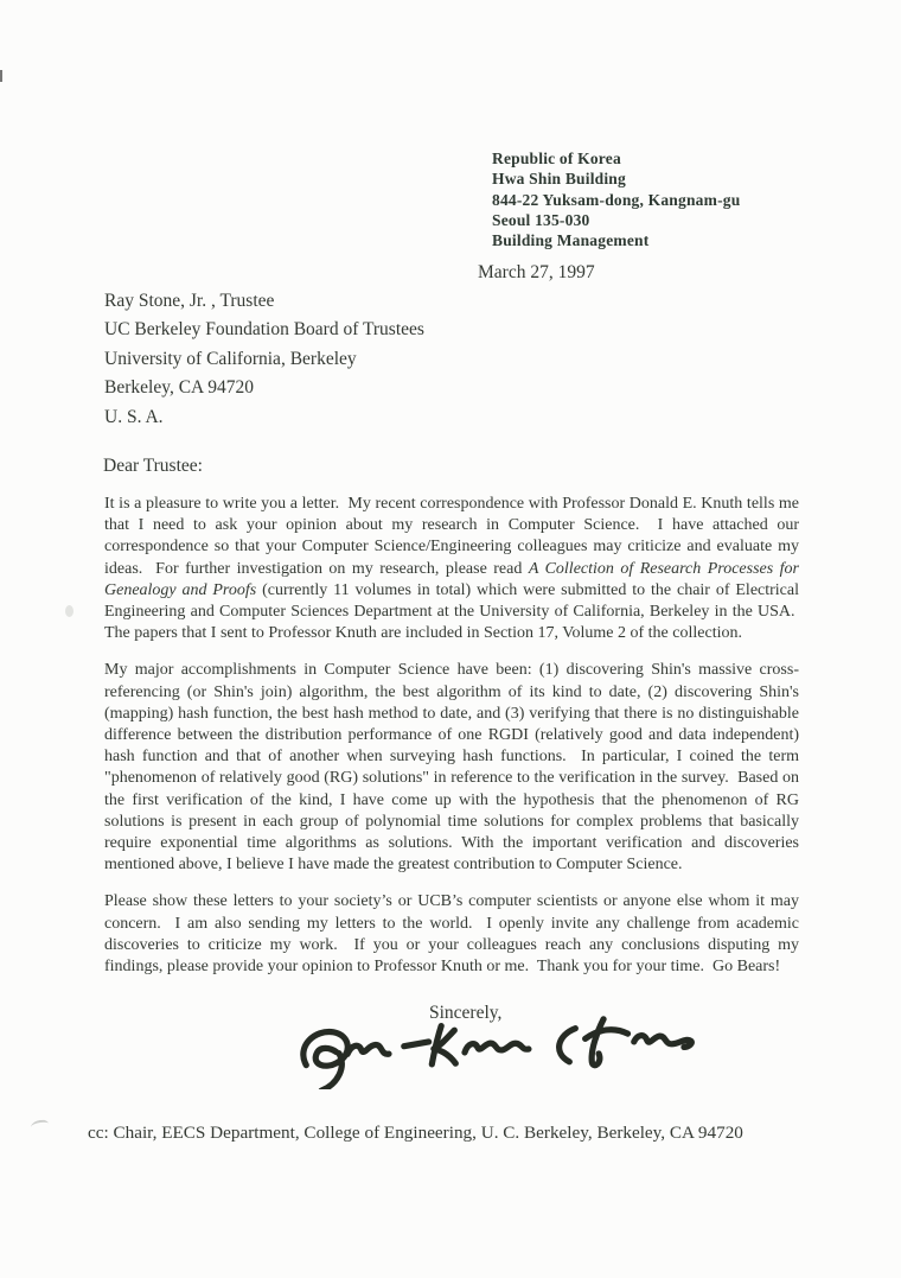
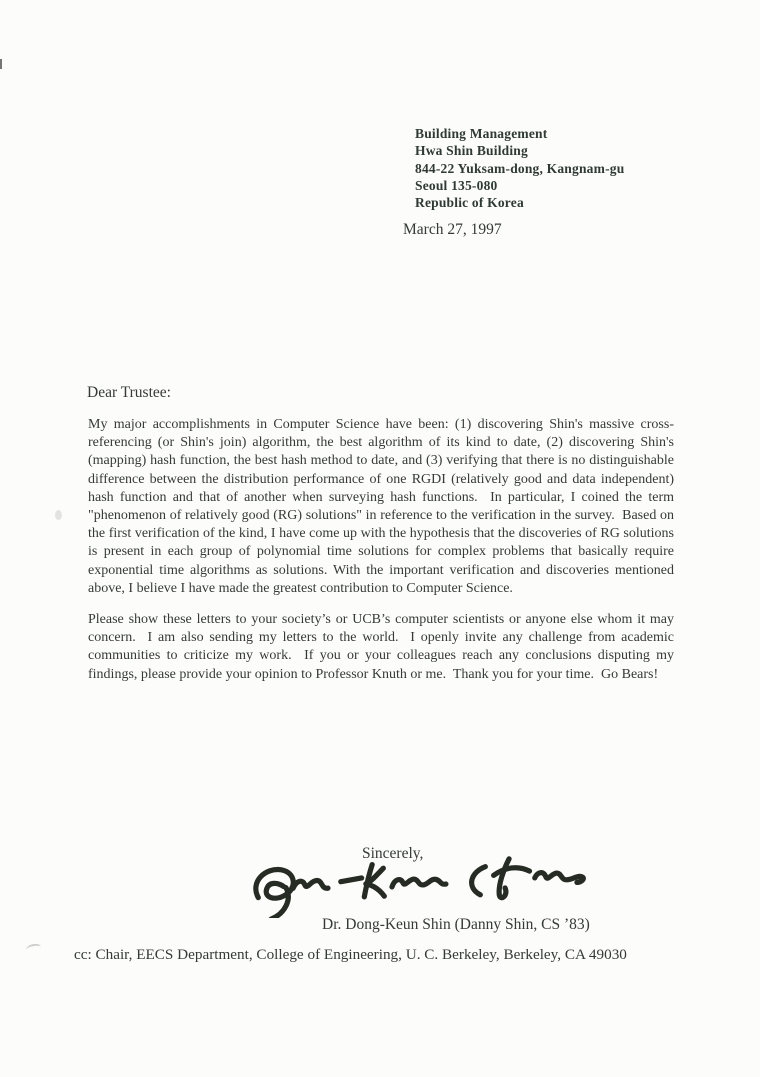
- Republic of Korea
+ Building Management
  Hwa Shin Building
  844-22 Yuksam-dong, Kangnam-gu
- Seoul 135-030
+ Seoul 135-080
- Building Management
+ Republic of Korea
  March 27, 1997
- Ray Stone, Jr. , Trustee
- UC Berkeley Foundation Board of Trustees
- University of California, Berkeley
- Berkeley, CA 94720
- U. S. A.
  Dear Trustee:
- It is a pleasure to write you a letter. My recent correspondence with Professor Donald E. Knuth tells me that I need to ask your opinion about my research in Computer Science. I have attached our correspondence so that your Computer Science/Engineering colleagues may criticize and evaluate my ideas. For further investigation on my research, please read A Collection of Research Processes for Genealogy and Proofs (currently 11 volumes in total) which were submitted to the chair of Electrical Engineering and Computer Sciences Department at the University of California, Berkeley in the USA. The papers that I sent to Professor Knuth are included in Section 17, Volume 2 of the collection.
- My major accomplishments in Computer Science have been: (1) discovering Shin's massive cross-referencing (or Shin's join) algorithm, the best algorithm of its kind to date, (2) discovering Shin's (mapping) hash function, the best hash method to date, and (3) verifying that there is no distinguishable difference between the distribution performance of one RGDI (relatively good and data independent) hash function and that of another when surveying hash functions. In particular, I coined the term "phenomenon of relatively good (RG) solutions" in reference to the verification in the survey. Based on the first verification of the kind, I have come up with the hypothesis that the phenomenon of RG solutions is present in each group of polynomial time solutions for complex problems that basically require exponential time algorithms as solutions. With the important verification and discoveries mentioned above, I believe I have made the greatest contribution to Computer Science.
+ My major accomplishments in Computer Science have been: (1) discovering Shin's massive cross-referencing (or Shin's join) algorithm, the best algorithm of its kind to date, (2) discovering Shin's (mapping) hash function, the best hash method to date, and (3) verifying that there is no distinguishable difference between the distribution performance of one RGDI (relatively good and data independent) hash function and that of another when surveying hash functions. In particular, I coined the term "phenomenon of relatively good (RG) solutions" in reference to the verification in the survey. Based on the first verification of the kind, I have come up with the hypothesis that the discoveries of RG solutions is present in each group of polynomial time solutions for complex problems that basically require exponential time algorithms as solutions. With the important verification and discoveries mentioned above, I believe I have made the greatest contribution to Computer Science.
- Please show these letters to your society’s or UCB’s computer scientists or anyone else whom it may concern. I am also sending my letters to the world. I openly invite any challenge from academic discoveries to criticize my work. If you or your colleagues reach any conclusions disputing my findings, please provide your opinion to Professor Knuth or me. Thank you for your time. Go Bears!
+ Please show these letters to your society’s or UCB’s computer scientists or anyone else whom it may concern. I am also sending my letters to the world. I openly invite any challenge from academic communities to criticize my work. If you or your colleagues reach any conclusions disputing my findings, please provide your opinion to Professor Knuth or me. Thank you for your time. Go Bears!
  Sincerely,
+ Dr. Dong-Keun Shin (Danny Shin, CS ’83)
- cc: Chair, EECS Department, College of Engineering, U. C. Berkeley, Berkeley, CA 94720
+ cc: Chair, EECS Department, College of Engineering, U. C. Berkeley, Berkeley, CA 49030
